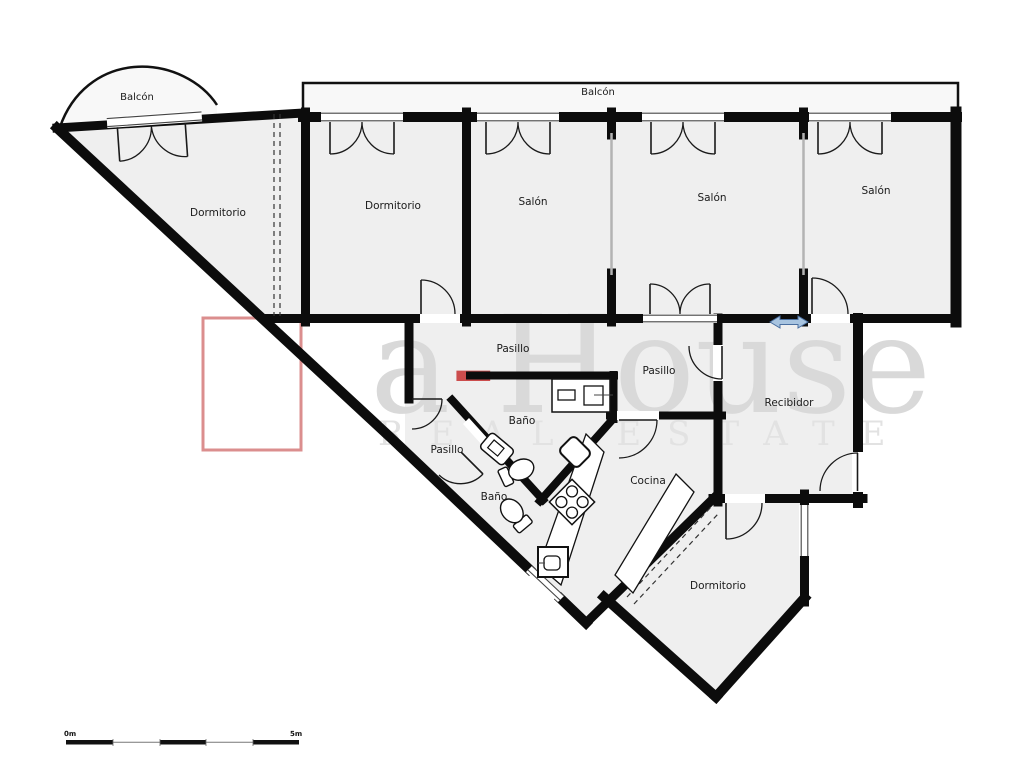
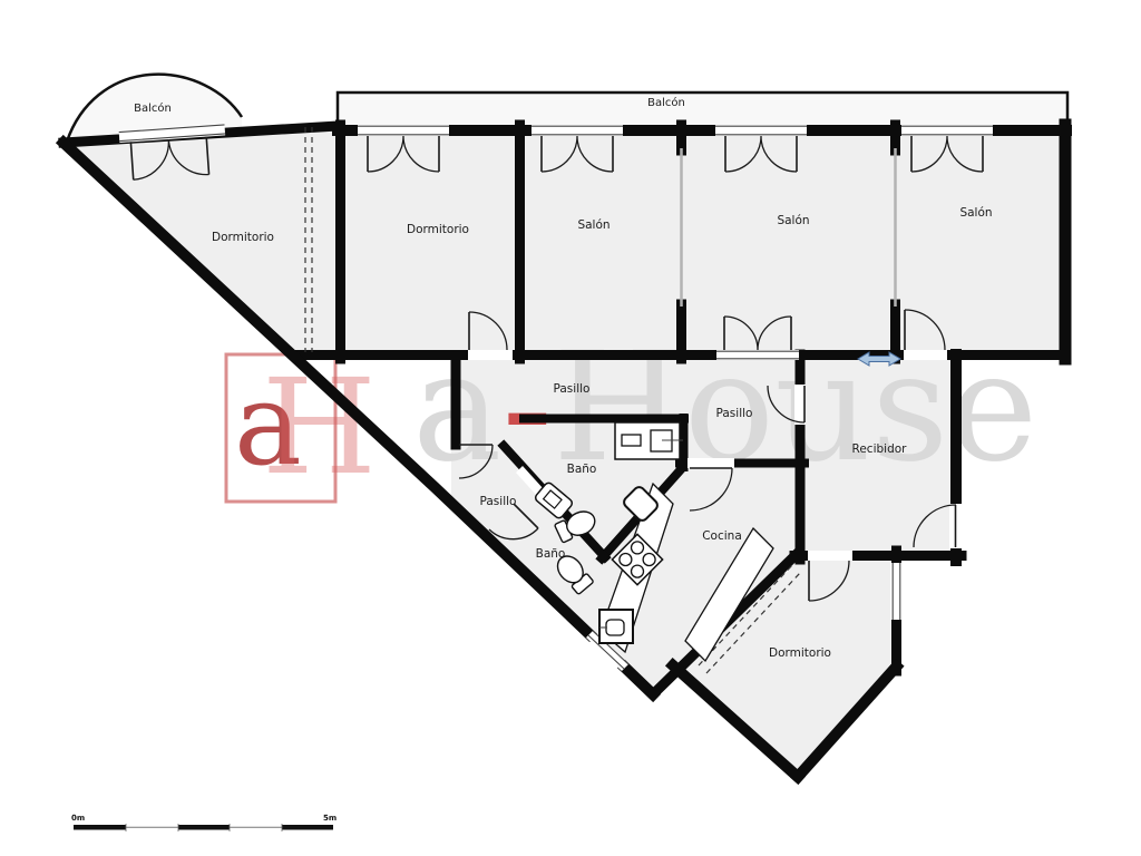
+ a
+ H
  -House
- REAL ESTATE
  Balcón
  Balcón
  Dormitorio
  Dormitorio
  Salón
  Salón
  Salón
  Pasillo
  Pasillo
  Pasillo
  Baño
  Baño
  Cocina
  Recibidor
  Dormitorio
  0m
  5m
